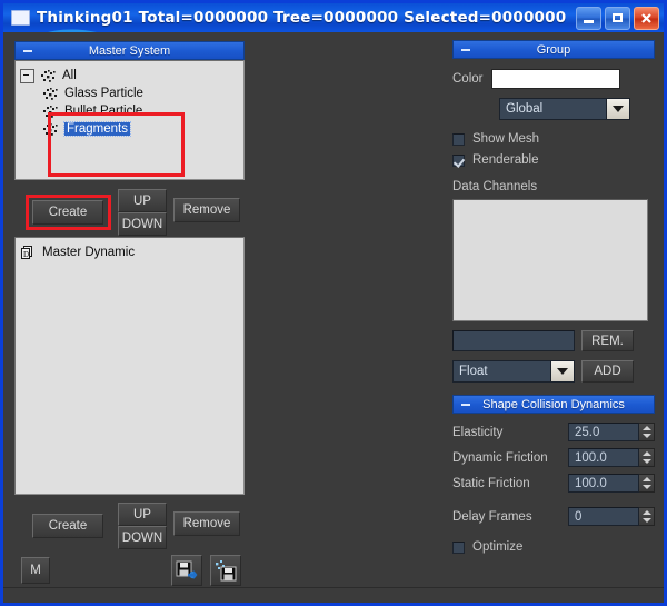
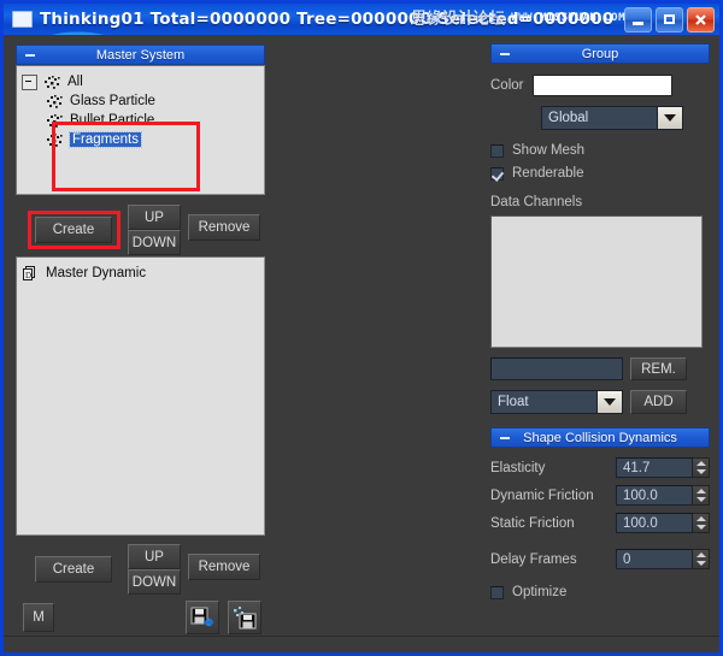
  Thinking01 Total=0000000 Tree=0000000 Selected=0000000
+ 思缘设计论坛
+ WWW.MISSYUAN.COM
  Master System
  All
  Glass Particle
  Bullet Particle
  Fragments
  Create
  UP
  DOWN
  Remove
  D
  Master Dynamic
  Create
  UP
  DOWN
  Remove
  M
  Group
  Color
  Global
  Show Mesh
  Renderable
  Data Channels
  REM.
  Float
  ADD
  Shape Collision Dynamics
  Elasticity
- 25.0
+ 41.7
  Dynamic Friction
  100.0
  Static Friction
  100.0
  Delay Frames
  0
  Optimize
